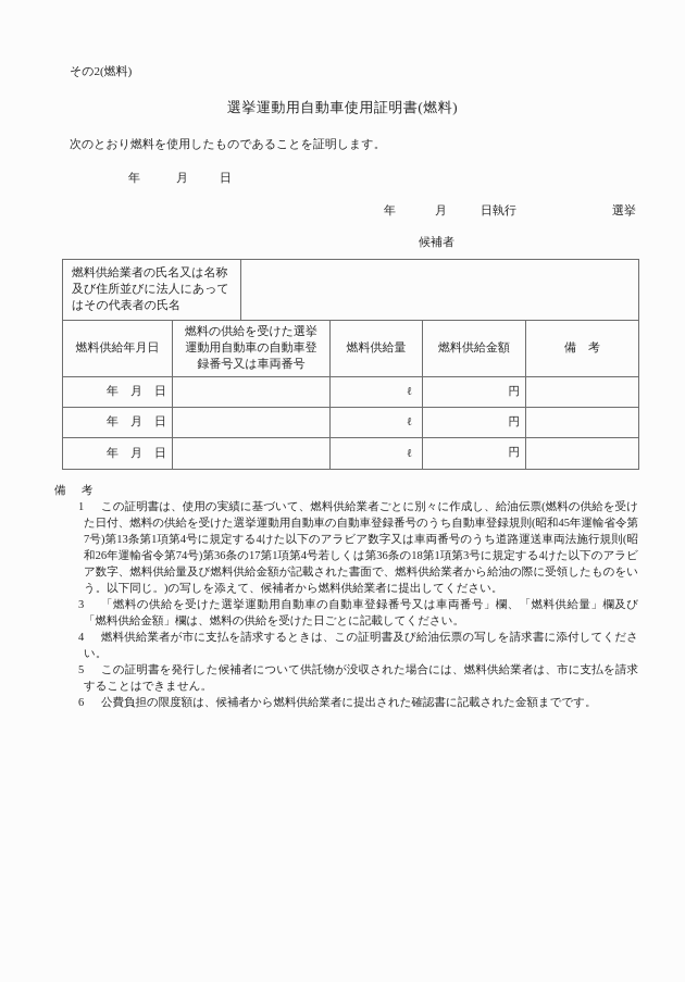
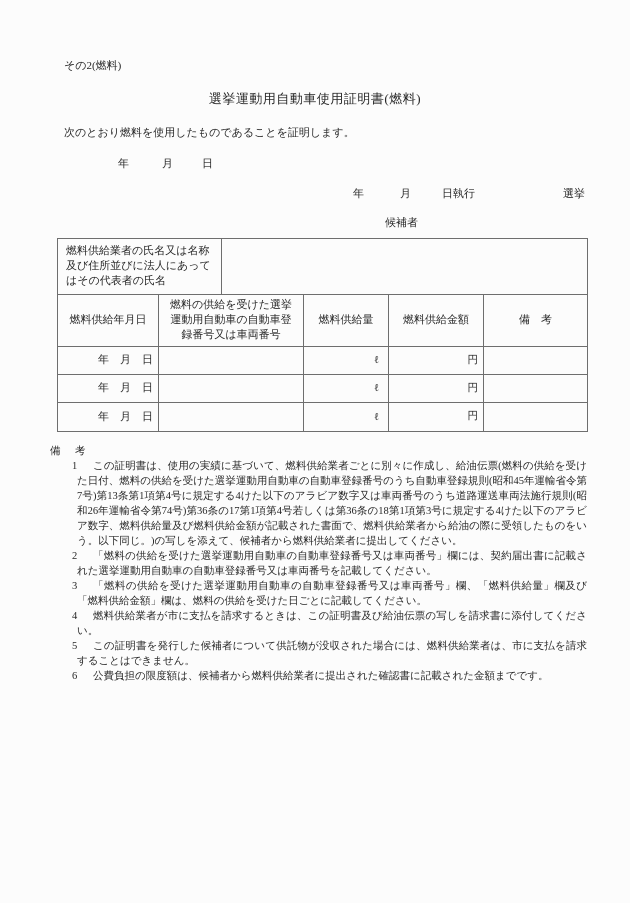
  その2(燃料)
  選挙運動用自動車使用証明書(燃料)
  次のとおり燃料を使用したものであることを証明します。
  年 月 日
  年 月 日執行
  選挙
  候補者
  燃料供給業者の氏名又は名称及び住所並びに法人にあってはその代表者の氏名
  燃料供給年月日
  燃料の供給を受けた選挙運動用自動車の自動車登録番号又は車両番号
  燃料供給量
  燃料供給金額
  備 考
  年 月 日
  ℓ
  円
  年 月 日
  ℓ
  円
  年 月 日
  ℓ
  円
  備 考
  1
  この証明書は、使用の実績に基づいて、燃料供給業者ごとに別々に作成し、給油伝票(燃料の供給を受けた日付、燃料の供給を受けた選挙運動用自動車の自動車登録番号のうち自動車登録規則(昭和45年運輸省令第7号)第13条第1項第4号に規定する4けた以下のアラビア数字又は車両番号のうち道路運送車両法施行規則(昭和26年運輸省令第74号)第36条の17第1項第4号若しくは第36条の18第1項第3号に規定する4けた以下のアラビア数字、燃料供給量及び燃料供給金額が記載された書面で、燃料供給業者から給油の際に受領したものをいう。以下同じ。)の写しを添えて、候補者から燃料供給業者に提出してください。
+ 2
+ 「燃料の供給を受けた選挙運動用自動車の自動車登録番号又は車両番号」欄には、契約届出書に記載された選挙運動用自動車の自動車登録番号又は車両番号を記載してください。
  3
  「燃料の供給を受けた選挙運動用自動車の自動車登録番号又は車両番号」欄、「燃料供給量」欄及び「燃料供給金額」欄は、燃料の供給を受けた日ごとに記載してください。
  4
  燃料供給業者が市に支払を請求するときは、この証明書及び給油伝票の写しを請求書に添付してください。
  5
  この証明書を発行した候補者について供託物が没収された場合には、燃料供給業者は、市に支払を請求することはできません。
  6
  公費負担の限度額は、候補者から燃料供給業者に提出された確認書に記載された金額までです。
